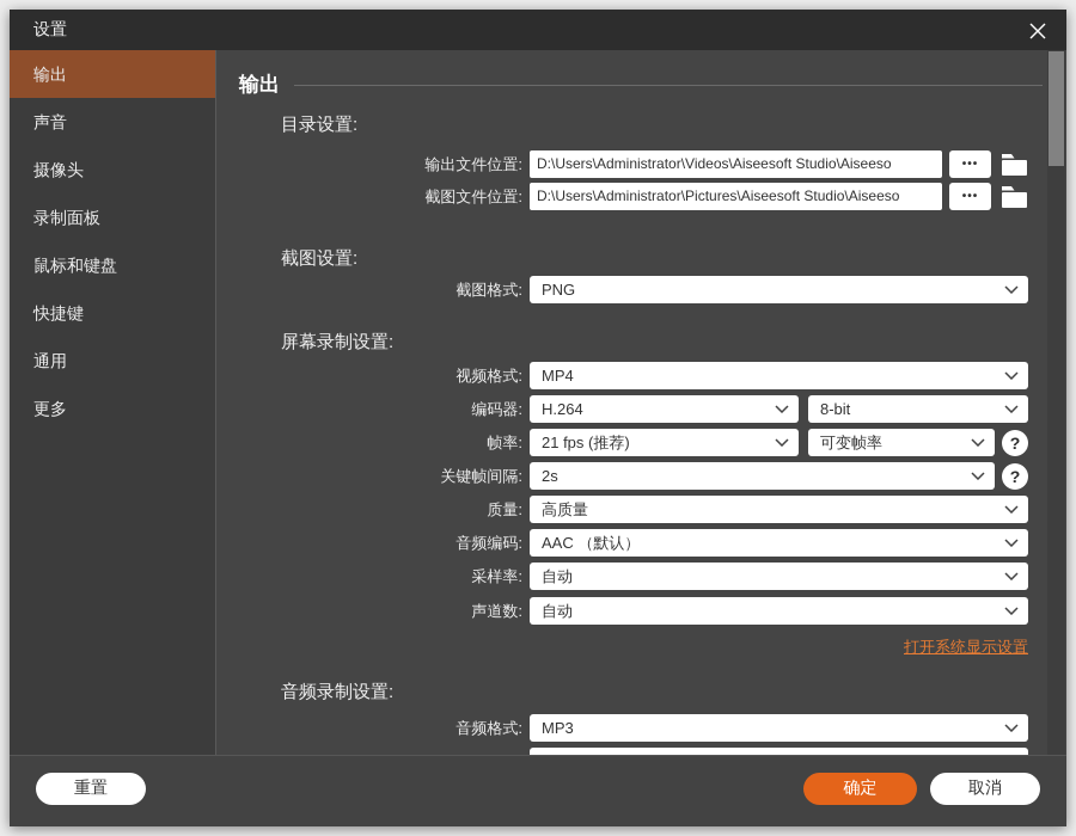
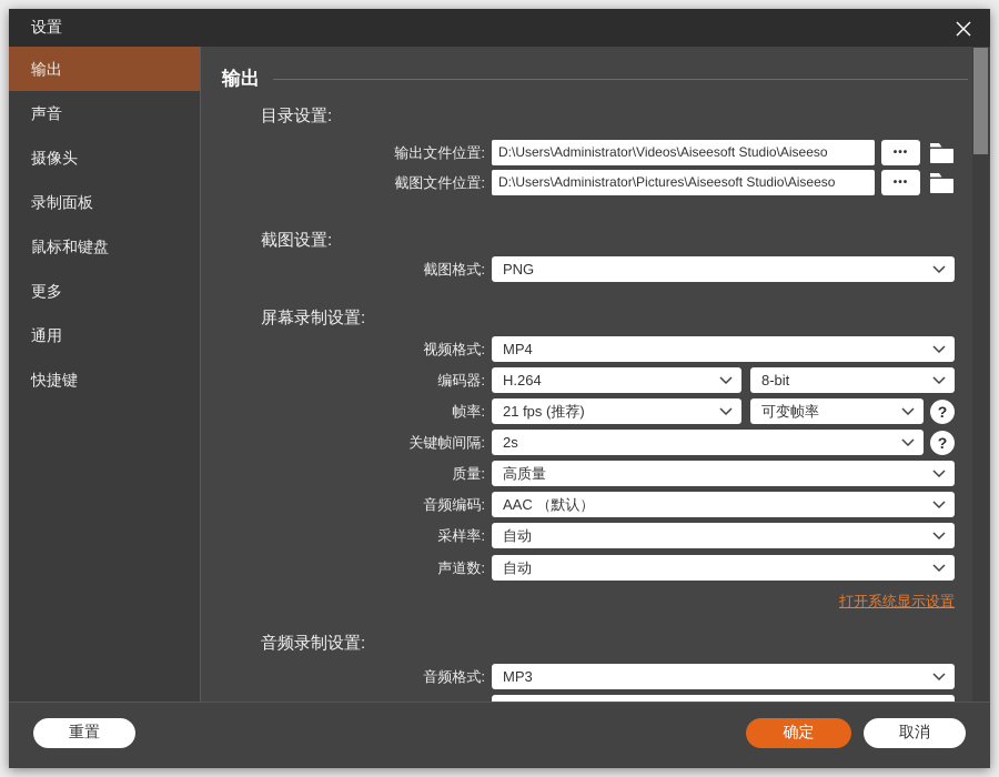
  设置
  输出
  声音
  摄像头
  录制面板
  鼠标和键盘
- 快捷键
+ 更多
  通用
- 更多
+ 快捷键
  输出
  目录设置:
  输出文件位置:
  D:\Users\Administrator\Videos\Aiseesoft Studio\Aiseeso
  •••
  截图文件位置:
  D:\Users\Administrator\Pictures\Aiseesoft Studio\Aiseeso
  •••
  截图设置:
  截图格式:
  PNG
  屏幕录制设置:
  视频格式:
  MP4
  编码器:
  H.264
  8-bit
  帧率:
  21 fps (推荐)
  可变帧率
  ?
  关键帧间隔:
  2s
  ?
  质量:
  高质量
  音频编码:
  AAC （默认）
  采样率:
  自动
  声道数:
  自动
  打开系统显示设置
  音频录制设置:
  音频格式:
  MP3
  重置
  确定
  取消
